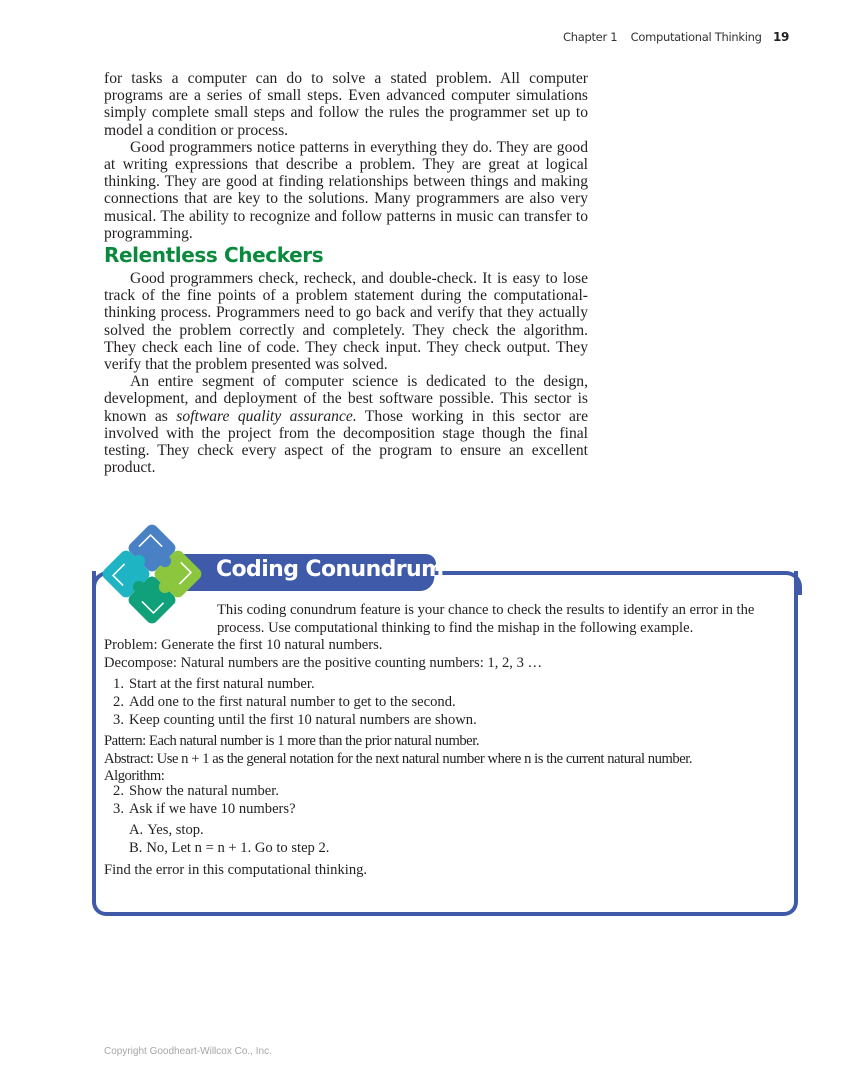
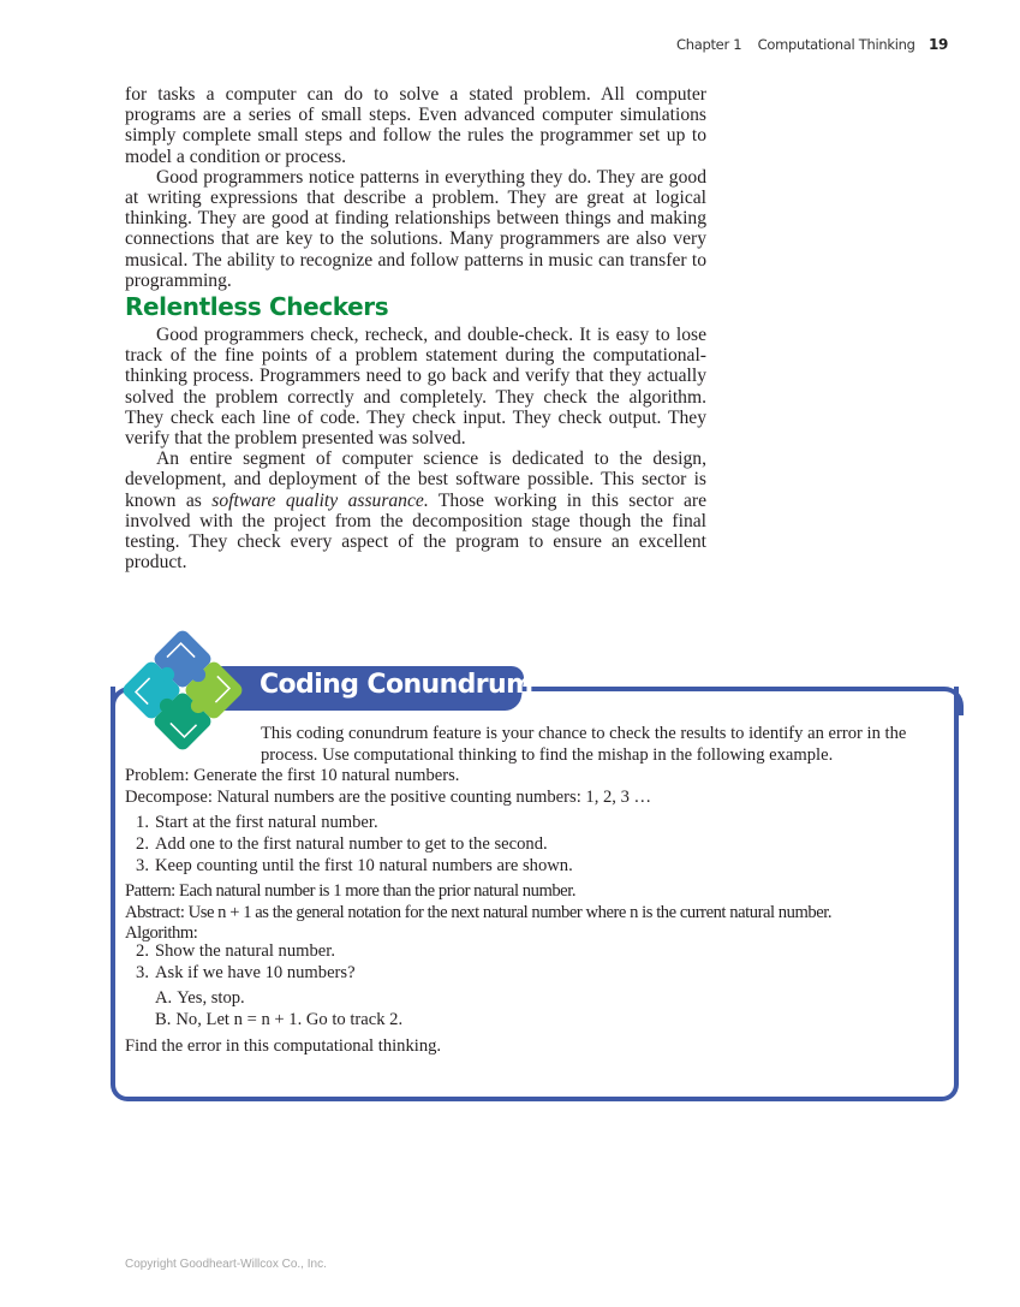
  Chapter 1 Computational Thinking
  19
  for tasks a computer can do to solve a stated problem. All computer programs are a series of small steps. Even advanced computer simulations simply complete small steps and follow the rules the programmer set up to model a condition or process.
  Good programmers notice patterns in everything they do. They are good at writing expressions that describe a problem. They are great at logical thinking. They are good at finding relationships between things and making connections that are key to the solutions. Many programmers are also very musical. The ability to recognize and follow patterns in music can transfer to programming.
  Relentless Checkers
  Good programmers check, recheck, and double-check. It is easy to lose track of the fine points of a problem statement during the computational-thinking process. Programmers need to go back and verify that they actually solved the problem correctly and completely. They check the algorithm. They check each line of code. They check input. They check output. They verify that the problem presented was solved.
  An entire segment of computer science is dedicated to the design, development, and deployment of the best software possible. This sector is known as software quality assurance. Those working in this sector are involved with the project from the decomposition stage though the final testing. They check every aspect of the program to ensure an excellent product.
  Coding Conundrum
  This coding conundrum feature is your chance to check the results to identify an error in the process. Use computational thinking to find the mishap in the following example.
  Problem: Generate the first 10 natural numbers.
  Decompose: Natural numbers are the positive counting numbers: 1, 2, 3 …
  1. Start at the first natural number.
  2. Add one to the first natural number to get to the second.
  3. Keep counting until the first 10 natural numbers are shown.
  Pattern: Each natural number is 1 more than the prior natural number.
  Abstract: Use n + 1 as the general notation for the next natural number where n is the current natural number.
  Algorithm:
  2. Show the natural number.
  3. Ask if we have 10 numbers?
  A. Yes, stop.
- B. No, Let n = n + 1. Go to step 2.
+ B. No, Let n = n + 1. Go to track 2.
  Find the error in this computational thinking.
  Copyright Goodheart-Willcox Co., Inc.
